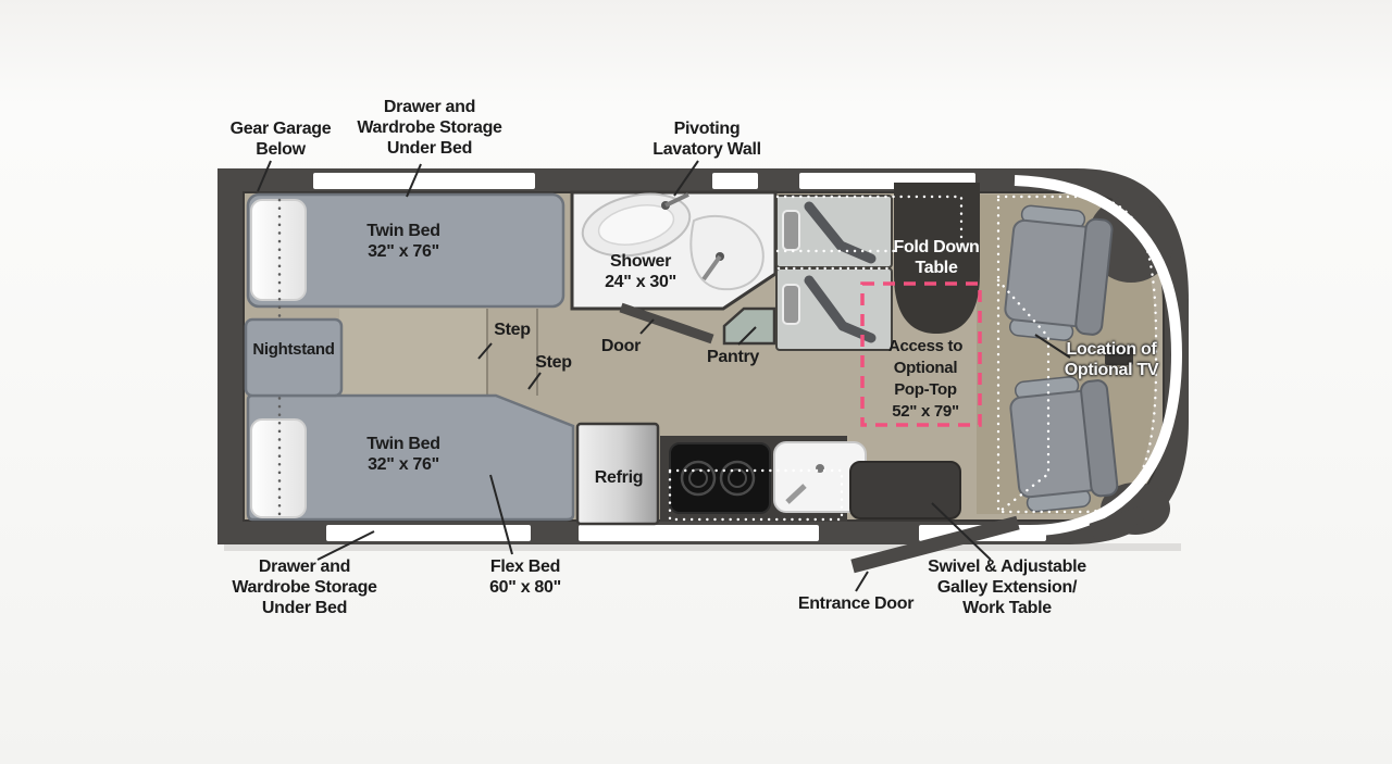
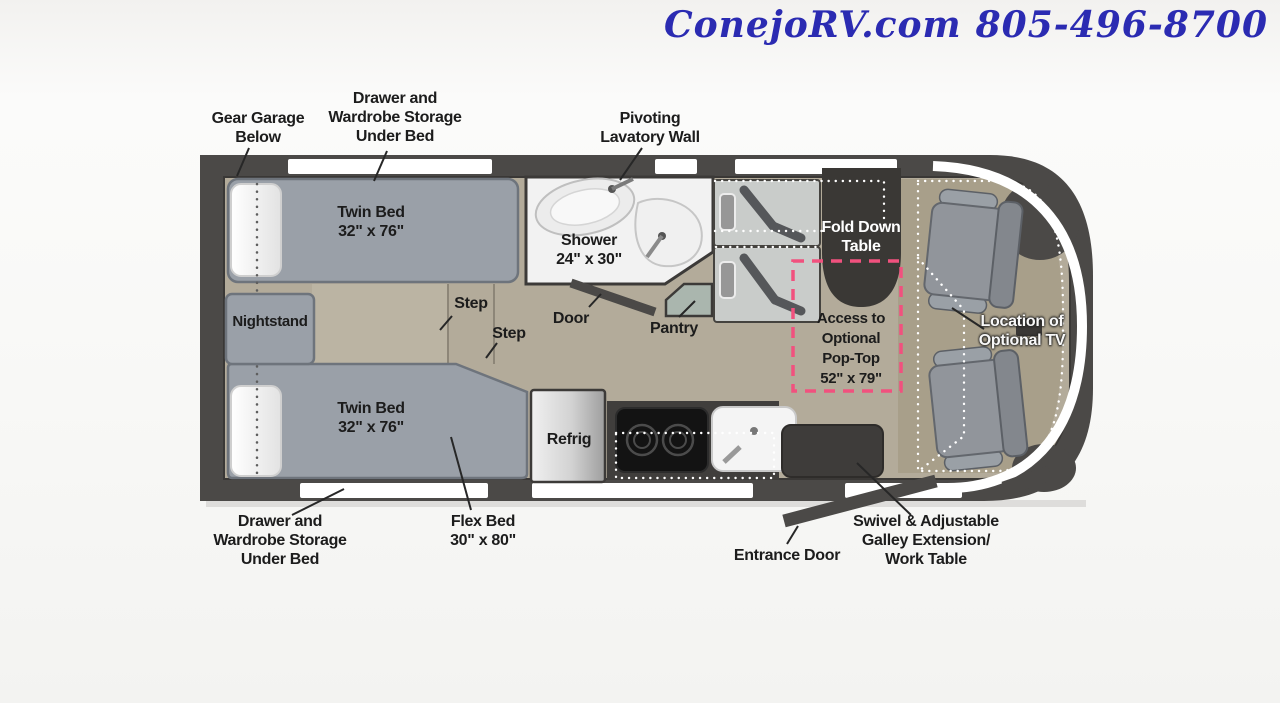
+ ConejoRV.com 805-496-8700
  Gear Garage
  Below
  Drawer and
  Wardrobe Storage
  Under Bed
  Pivoting
  Lavatory Wall
  Twin Bed
  32" x 76"
  Shower
  24" x 30"
  Step
  Step
  Door
  Pantry
  Fold Down
  Table
  Access to
  Optional
  Pop-Top
  52" x 79"
  Location of
  Optional TV
  Nightstand
  Twin Bed
  32" x 76"
  Refrig
  Drawer and
  Wardrobe Storage
  Under Bed
  Flex Bed
- 60" x 80"
+ 30" x 80"
  Entrance Door
  Swivel & Adjustable
  Galley Extension/
  Work Table
